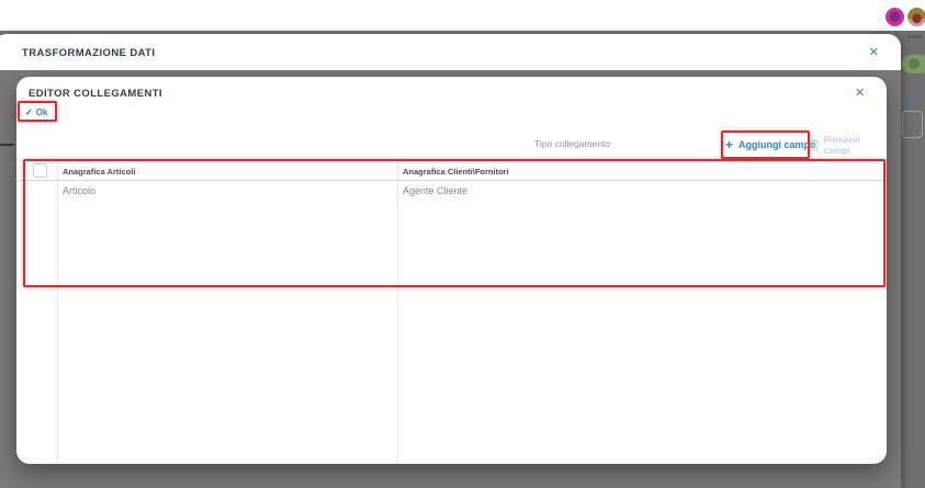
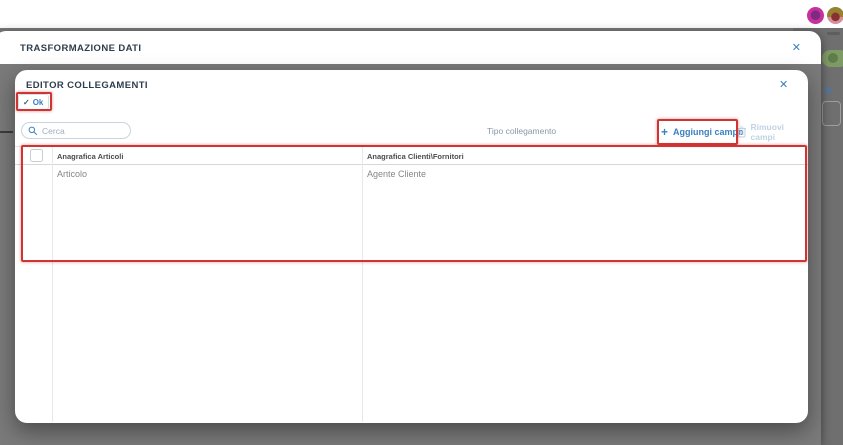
  TRASFORMAZIONE DATI
  ✕
  EDITOR COLLEGAMENTI
  ✕
  ✓
  Ok
+ Cerca
  Tipo collegamento
  +
  Aggiungi camp
  Rimuovi campi
  Anagrafica Articoli
  Anagrafica Clienti\Fornitori
  Articolo
  Agente Cliente
